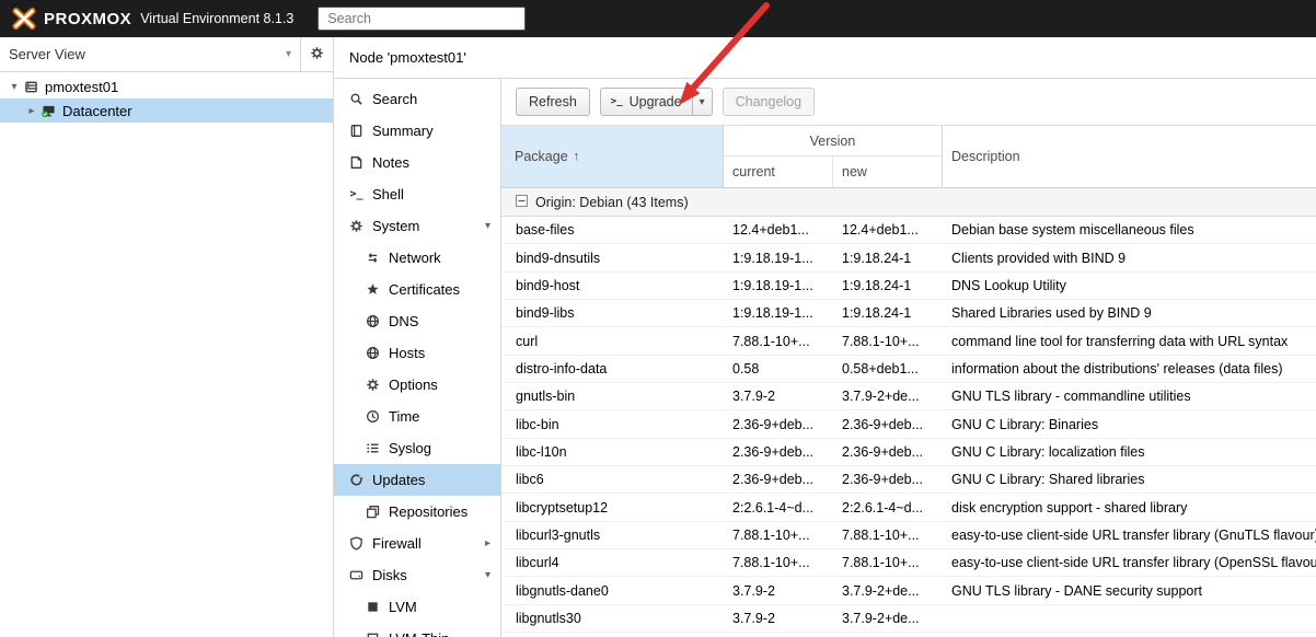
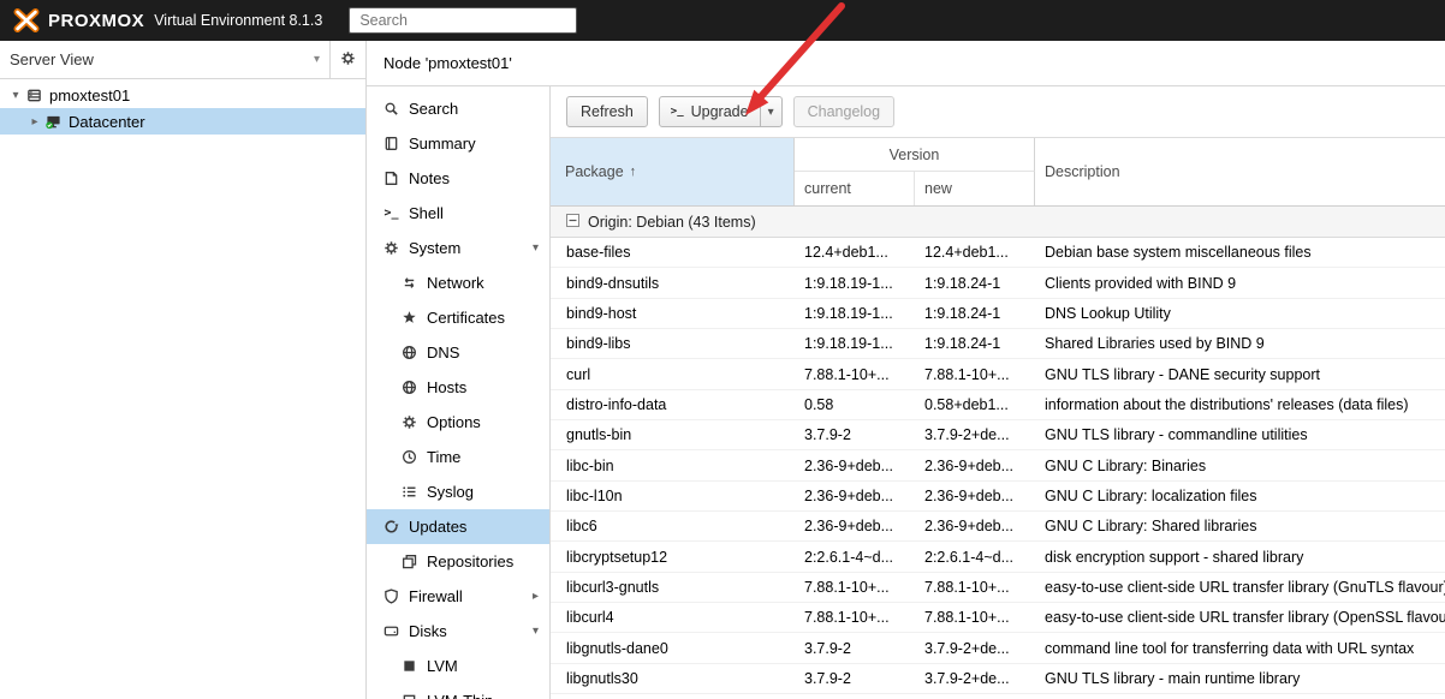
  PROXMOX
  Virtual Environment 8.1.3
  Search
  Server View
  ▾
  ▾
  pmoxtest01
  ▸
  Datacenter
  Node 'pmoxtest01'
  Search
  Summary
  Notes
  >_
  Shell
  System
  ▾
  Network
  Certificates
  DNS
  Hosts
  Options
  Time
  Syslog
  Updates
  Repositories
  Firewall
  ▸
  Disks
  ▾
  LVM
  Refresh
  >_
  Upgrade
  ▾
  Changelog
  Package
  ↑
  Version
  current
  new
  Description
  Origin: Debian (43 Items)
  base-files
  12.4+deb1...
  12.4+deb1...
  Debian base system miscellaneous files
  bind9-dnsutils
  1:9.18.19-1...
  1:9.18.24-1
  Clients provided with BIND 9
  bind9-host
  1:9.18.19-1...
  1:9.18.24-1
  DNS Lookup Utility
  bind9-libs
  1:9.18.19-1...
  1:9.18.24-1
  Shared Libraries used by BIND 9
  curl
  7.88.1-10+...
  7.88.1-10+...
- command line tool for transferring data with URL syntax
+ GNU TLS library - DANE security support
  distro-info-data
  0.58
  0.58+deb1...
  information about the distributions' releases (data files)
  gnutls-bin
  3.7.9-2
  3.7.9-2+de...
  GNU TLS library - commandline utilities
  libc-bin
  2.36-9+deb...
  2.36-9+deb...
  GNU C Library: Binaries
  libc-l10n
  2.36-9+deb...
  2.36-9+deb...
  GNU C Library: localization files
  libc6
  2.36-9+deb...
  2.36-9+deb...
  GNU C Library: Shared libraries
  libcryptsetup12
  2:2.6.1-4~d...
  2:2.6.1-4~d...
  disk encryption support - shared library
  libcurl3-gnutls
  7.88.1-10+...
  7.88.1-10+...
  easy-to-use client-side URL transfer library (GnuTLS flavour
  libcurl4
  7.88.1-10+...
  7.88.1-10+...
  easy-to-use client-side URL transfer library (OpenSSL flavou
  libgnutls-dane0
  3.7.9-2
  3.7.9-2+de...
- GNU TLS library - DANE security support
+ command line tool for transferring data with URL syntax
  libgnutls30
  3.7.9-2
  3.7.9-2+de...
+ GNU TLS library - main runtime library
